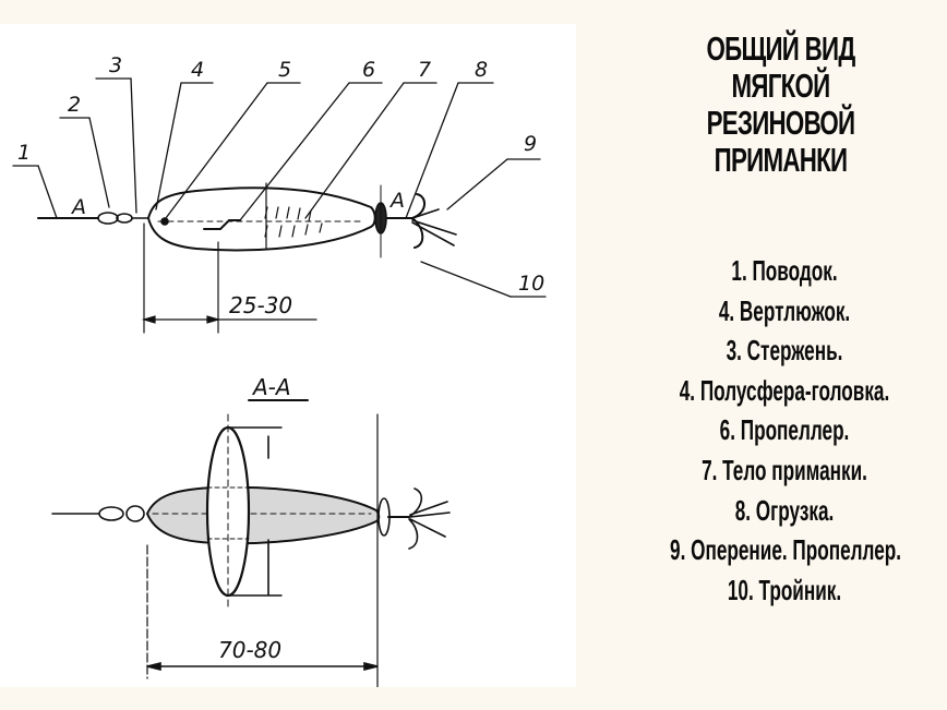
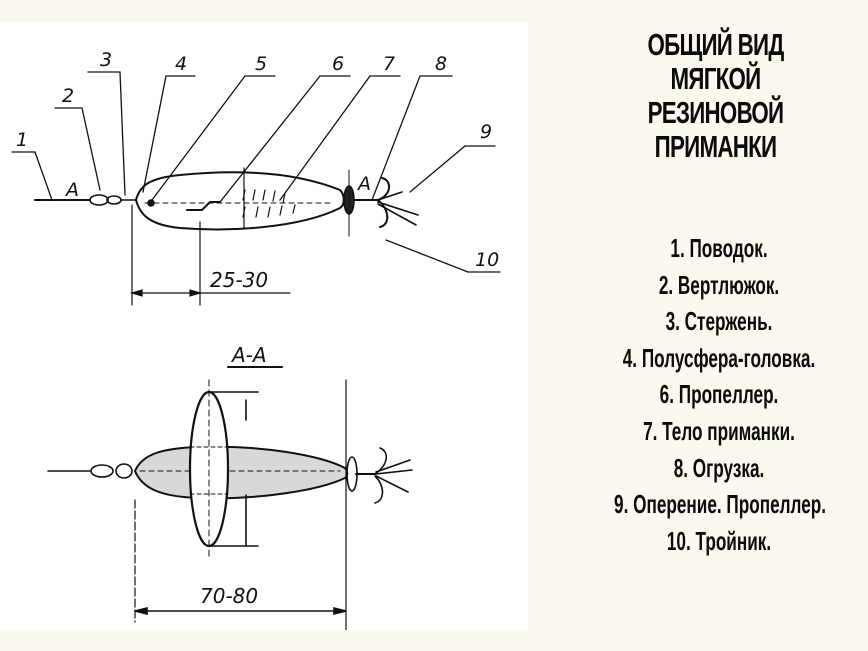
  1
  2
  3
  4
  5
  6
  7
  8
  9
  10
  А
  А
  25-30
  А-А
  70-80
  ОБЩИЙ ВИД
  МЯГКОЙ
  РЕЗИНОВОЙ
  ПРИМАНКИ
  1. Поводок.
- 4. Вертлюжок.
+ 2. Вертлюжок.
  3. Стержень.
  4. Полусфера-головка.
  6. Пропеллер.
  7. Тело приманки.
  8. Огрузка.
  9. Оперение. Пропеллер.
  10. Тройник.
